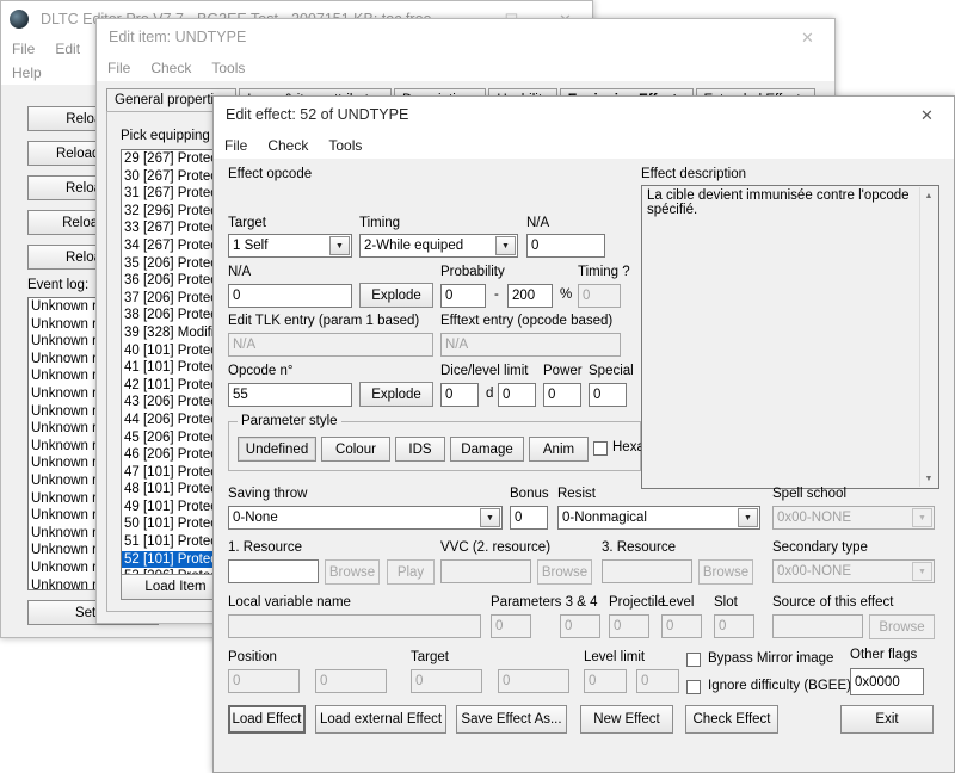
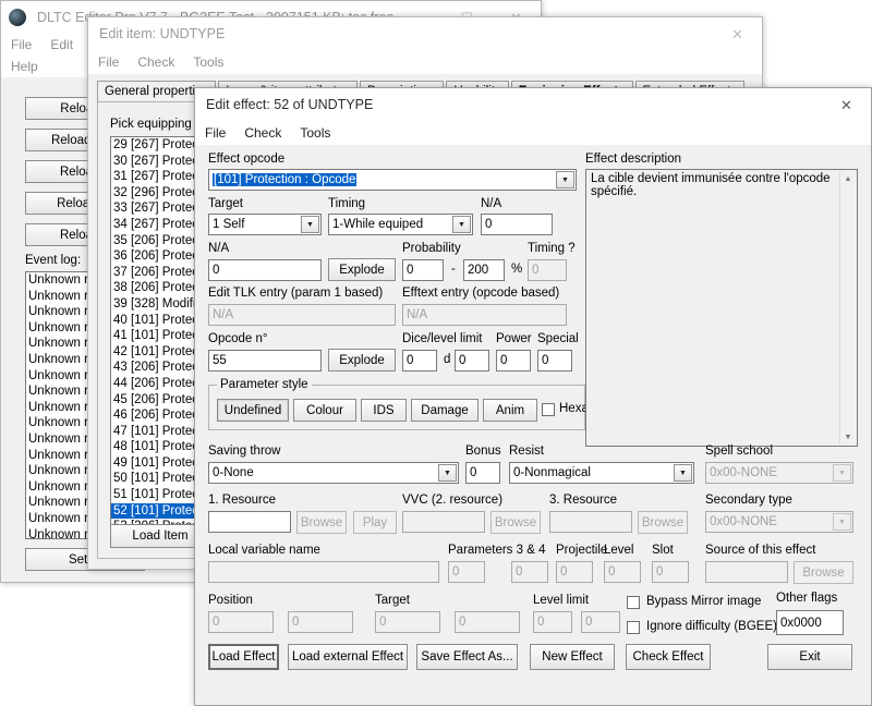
  File
  Edit
  Help
  Event log:
  Unknown
  Unknown
  Unknown
  Unknown
  Unknown
  Unknown
  Unknown
  Unknown
  Unknown
  Unknown
  Unknown
  Unknown
  Unknown
  Unknown
  Unknown
  Unknown
  Unknown
  Edit item: UNDTYPE
  ✕
  File
  Check
  Tools
  General propert
  Pick equipping
  29 [267] Prote
  30 [267] Prote
  31 [267] Prote
  32 [296] Prote
  33 [267] Prote
  34 [267] Prote
  35 [206] Prote
  36 [206] Prote
  37 [206] Prote
  38 [206] Prote
  39 [328] Modif
  40 [101] Prote
  41 [101] Prote
  42 [101] Prote
  43 [206] Prote
  44 [206] Prote
  45 [206] Prote
  46 [206] Prote
  47 [101] Prote
  48 [101] Prote
  49 [101] Prote
  50 [101] Prote
  51 [101] Prote
  52 [101] Prote
  Load Item
  Edit effect: 52 of UNDTYPE
  ✕
  File
  Check
  Tools
  Effect opcode
+ [101] Protection : Opcode
  Target
  1 Self
  Timing
- 2-While equiped
+ 1-While equiped
  N/A
  0
  N/A
  0
  Explode
  Probability
  0
  -
  200
  %
  Timing ?
  0
  Edit TLK entry (param 1 based)
  N/A
  Efftext entry (opcode based)
  N/A
  Opcode n°
  55
  Explode
  Dice/level limit
  0
  d
  0
  Power
  0
  Special
  0
  Parameter style
  Undefined
  Colour
  IDS
  Damage
  Anim
  Hex
  Effect description
  La cible devient immunisée contre l'opcode
  spécifié.
  Saving throw
  0-None
  Bonus
  0
  Resist
  0-Nonmagical
  Spell school
  0x00-NONE
  1. Resource
  Browse
  Play
  VVC (2. resource)
  Browse
  3. Resource
  Browse
  Secondary type
  0x00-NONE
  Local variable name
  Parameters 3 & 4
  0
  0
  Projectile
  0
  Level
  0
  Slot
  0
  Source of this effect
  Browse
  Position
  0
  0
  Target
  0
  0
  Level limit
  0
  0
  Bypass Mirror image
  Ignore difficulty (BGEE
  Other flags
  0x0000
  Load Effect
  Load external Effect
  Save Effect As...
  New Effect
  Check Effect
  Exit
